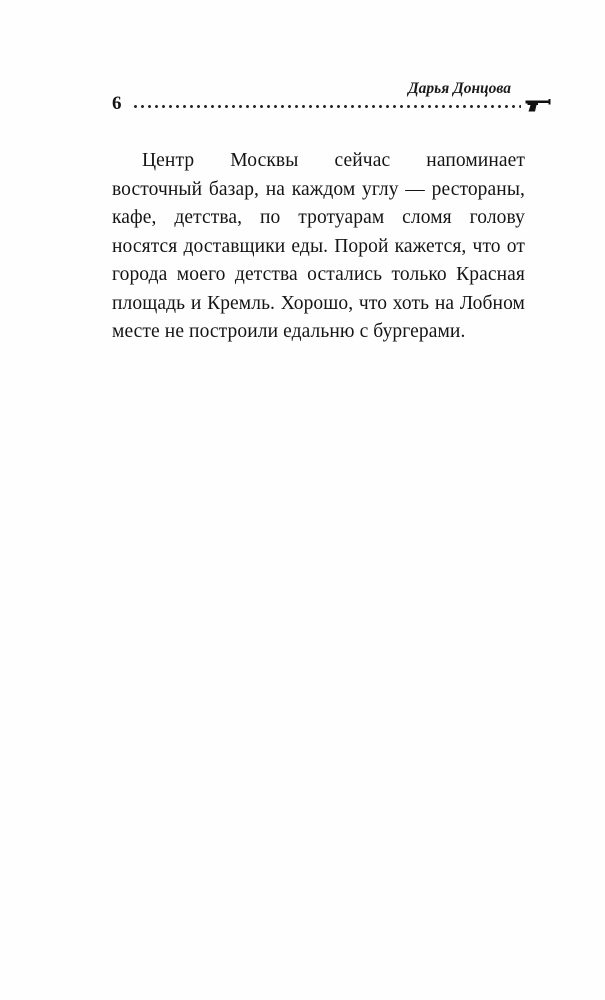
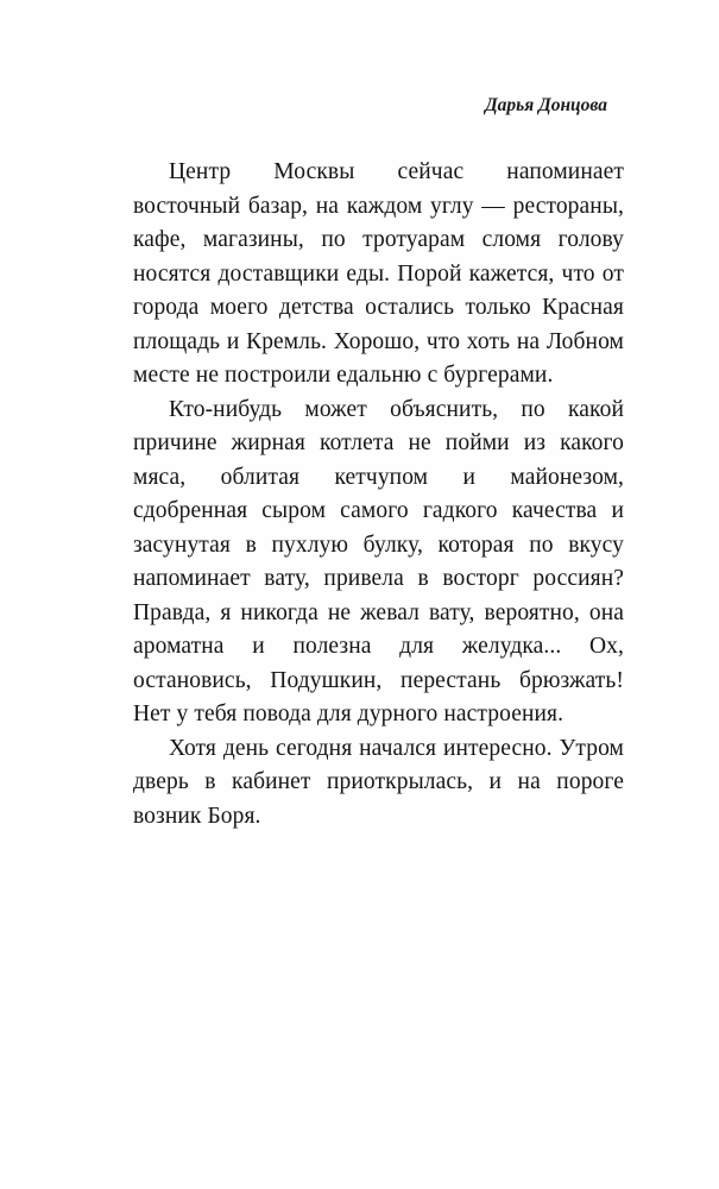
  Дарья Донцова
- 6
- Центр Москвы сейчас напоминает восточный базар, на каждом углу — рестораны, кафе, детства, по тротуарам сломя голову носятся доставщики еды. Порой кажется, что от города моего детства остались только Красная площадь и Кремль. Хорошо, что хоть на Лобном месте не построили едальню с бургерами.
+ Центр Москвы сейчас напоминает восточный базар, на каждом углу — рестораны, кафе, магазины, по тротуарам сломя голову носятся доставщики еды. Порой кажется, что от города моего детства остались только Красная площадь и Кремль. Хорошо, что хоть на Лобном месте не построили едальню с бургерами.
+ Кто-нибудь может объяснить, по какой причине жирная котлета не пойми из какого мяса, облитая кетчупом и майонезом, сдобренная сыром самого гадкого качества и засунутая в пухлую булку, которая по вкусу напоминает вату, привела в восторг россиян? Правда, я никогда не жевал вату, вероятно, она ароматна и полезна для желудка... Ох, остановись, Подушкин, перестань брюзжать! Нет у тебя повода для дурного настроения.
+ Хотя день сегодня начался интересно. Утром дверь в кабинет приоткрылась, и на пороге возник Боря.
